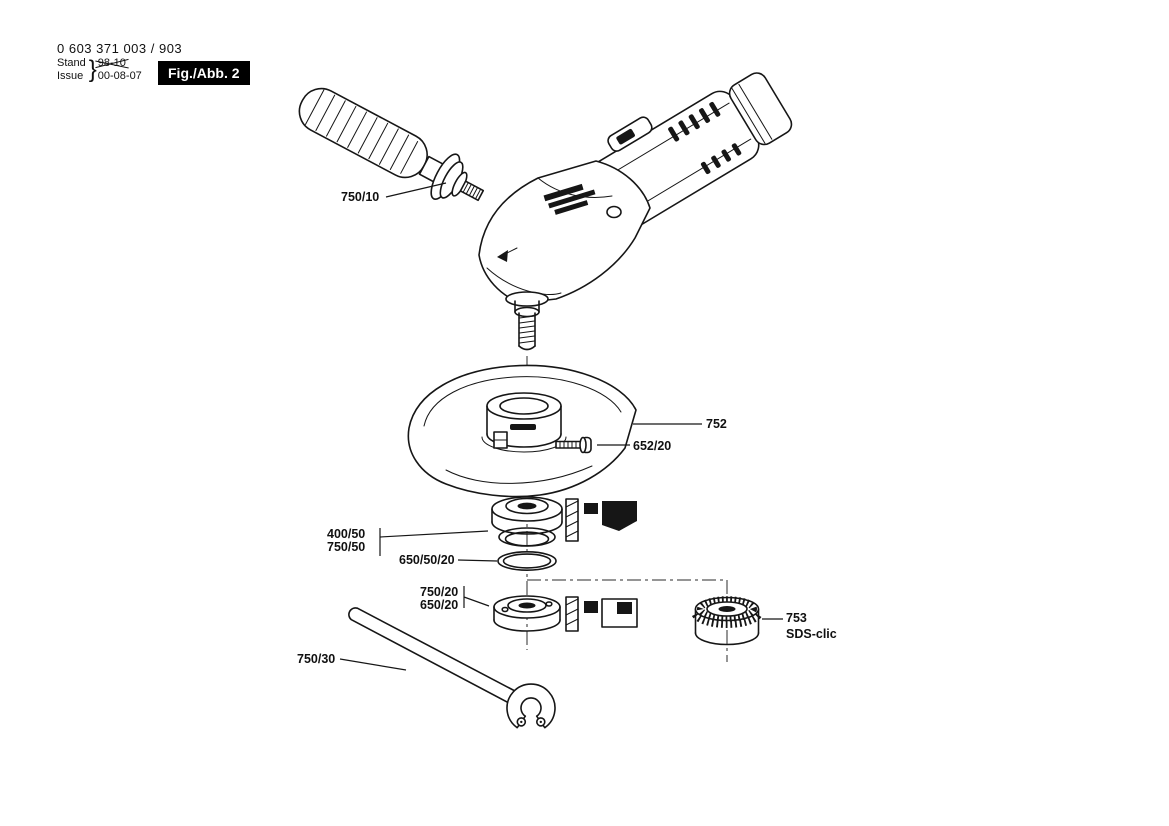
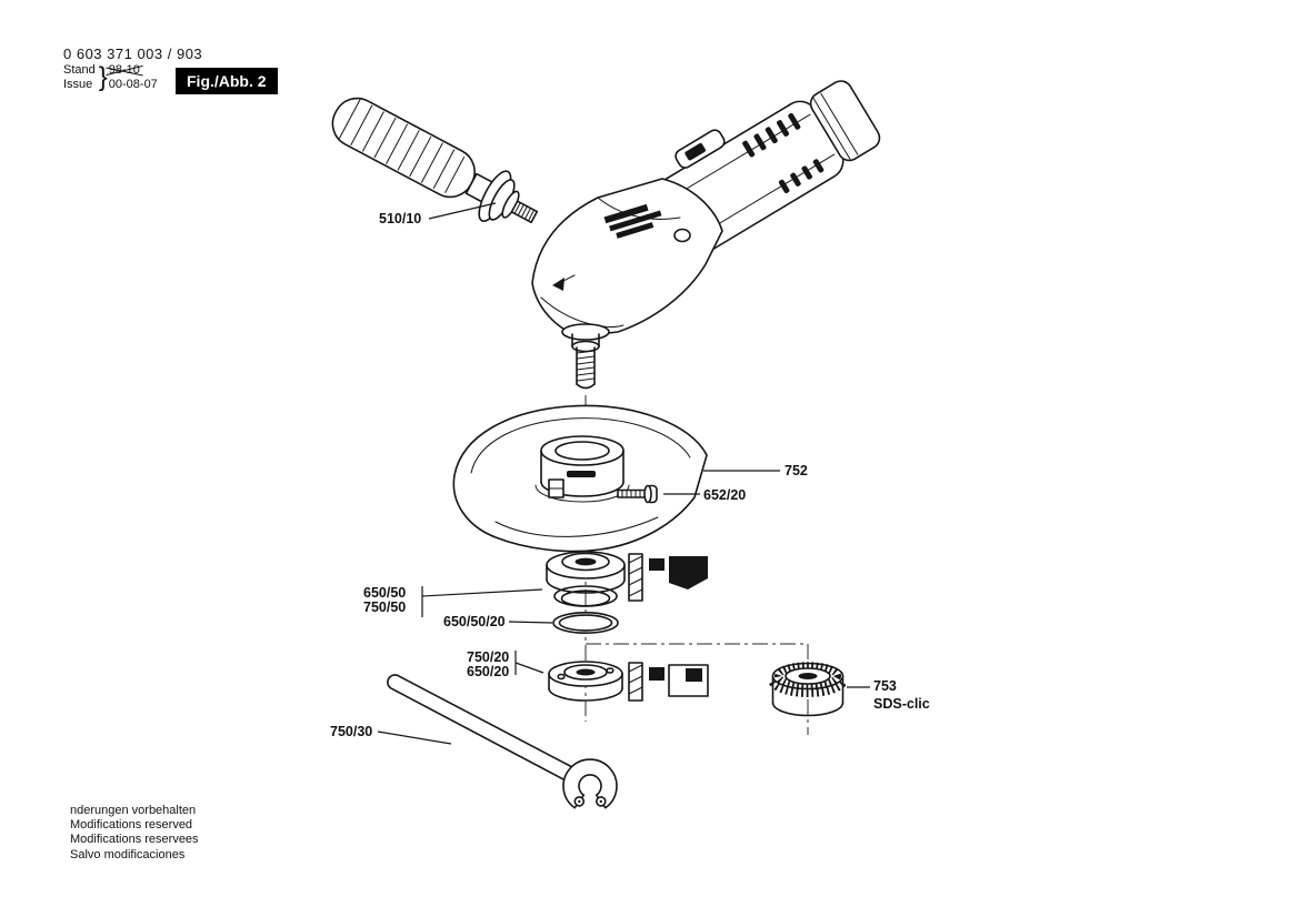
  0 603 371 003 / 903
  Stand
  Issue
  }
  98-10
  00-08-07
  Fig./Abb. 2
- 750/10
+ 510/10
  752
  652/20
- 400/50
+ 650/50
  750/50
  650/50/20
  750/20
  650/20
  753
  SDS-clic
  750/30
+ nderungen vorbehalten
+ Modifications reserved
+ Modifications reservees
+ Salvo modificaciones
